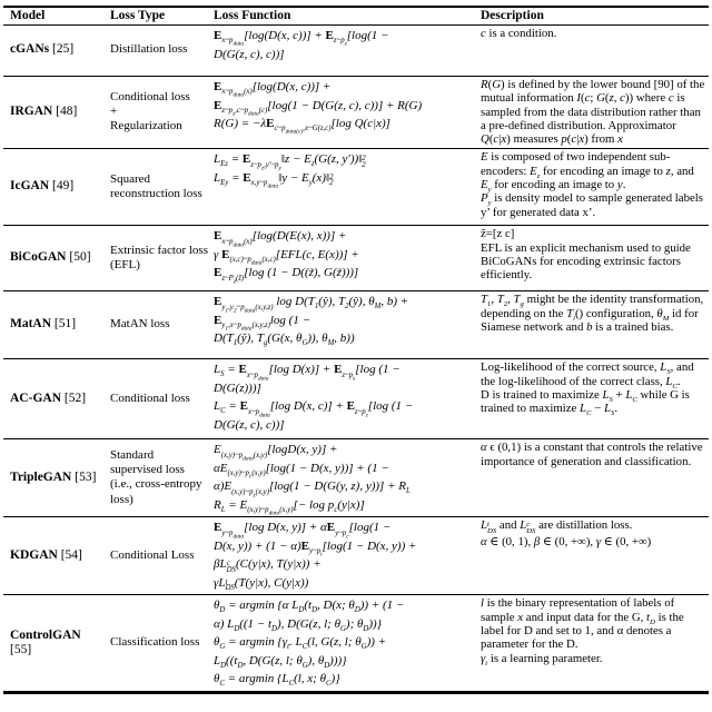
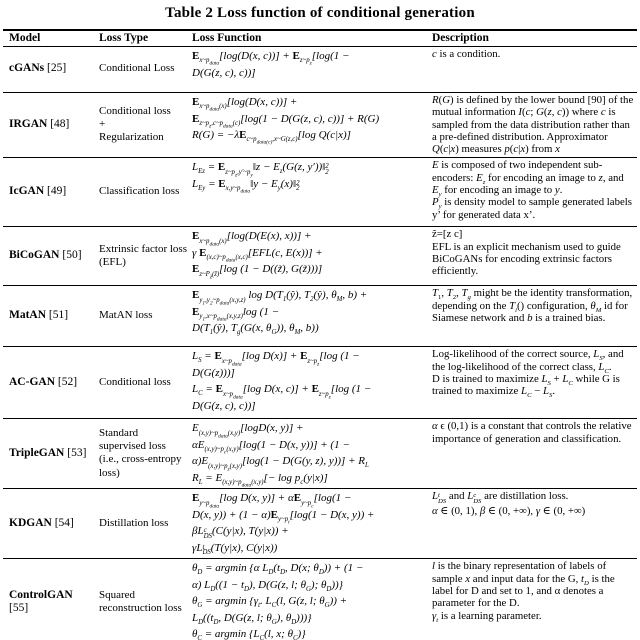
+ Table 2 Loss function of conditional generation
  Model	Loss Type	Loss Function	Description
- cGANs [25]	Distillation loss	E [log(D(x, c))] + E [log(1 −D(G(z, c), c))]	c is a condition.
+ cGANs [25]	Conditional Loss	E [log(D(x, c))] + E [log(1 −D(G(z, c), c))]	c is a condition.
  IRGAN [48]	Conditional loss+Regularization	E [log(D(x, c))] +E [log(1 − D(G(z, c), c))] + R(G)R(G) = −λE [log Q(c|x)]	R(G) is defined by the lower bound [90] of the mutual information I(c; G(z, c)) where c is sampled from the data distribution rather than a pre-defined distribution. Approximator Q(c|x) measures p(c|x) from x
- IcGAN [49]	Squared reconstruction loss	L = E ‖z − E (G(z, y′))‖L = E ‖y − E (x)‖	E is composed of two independent sub-encoders: E for encoding an image to z, and E for encoding an image to y.P is density model to sample generated labels y’ for generated data x’.
+ IcGAN [49]	Classification loss	L = E ‖z − E (G(z, y′))‖L = E ‖y − E (x)‖	E is composed of two independent sub-encoders: E for encoding an image to z, and E for encoding an image to y.P is density model to sample generated labels y’ for generated data x’.
  BiCoGAN [50]	Extrinsic factor loss (EFL)	E [log(D(E(x), x))] +γ E [EFL(c, E(x))] +E [log (1 − D((z̃), G(z̃)))]	z̃=[z c]EFL is an explicit mechanism used to guide BiCoGANs for encoding extrinsic factors efficiently.
  MatAN [51]	MatAN loss	E log D(T (ŷ), T (ŷ), θ , b) +E log (1 −D(T (ŷ), T (G(x, θ )), θ , b))	T , T , T might be the identity transformation, depending on the T () configuration, θ id for Siamese network and b is a trained bias.
  AC-GAN [52]	Conditional loss	L = E [log D(x)] + E [log (1 −D(G(z)))]L = E [log D(x, c)] + E [log (1 −D(G(z, c), c))]	Log-likelihood of the correct source, L , and the log-likelihood of the correct class, L .D is trained to maximize L + L while G is trained to maximize L − L .
  TripleGAN [53]	Standard supervised loss (i.e., cross-entropy loss)	E [logD(x, y)] +αE [log(1 − D(x, y))] + (1 −α)E [log(1 − D(G(y, z), y))] + RR = E [− log p (y|x)]	α ϵ (0,1) is a constant that controls the relative importance of generation and classification.
- KDGAN [54]	Conditional Loss	E [log D(x, y)] + αE [log(1 −D(x, y)) + (1 − α)E [log(1 − D(x, y)) +βL (C(y|x), T(y|x)) +γL (T(y|x), C(y|x))	L and L are distillation loss.α ∈ (0, 1), β ∈ (0, +∞), γ ∈ (0, +∞)
+ KDGAN [54]	Distillation loss	E [log D(x, y)] + αE [log(1 −D(x, y)) + (1 − α)E [log(1 − D(x, y)) +βL (C(y|x), T(y|x)) +γL (T(y|x), C(y|x))	L and L are distillation loss.α ∈ (0, 1), β ∈ (0, +∞), γ ∈ (0, +∞)
- ControlGAN [55]	Classification loss	θ = argmin {α L (t , D(x; θ )) + (1 −α) L ((1 − t ), D(G(z, l; θ ); θ ))}θ = argmin {γ . L (l, G(z, l; θ )) +L ((t , D(G(z, l; θ ), θ )))}θ = argmin {L (l, x; θ )}	l is the binary representation of labels of sample x and input data for the G, t is the label for D and set to 1, and α denotes a parameter for the D.γ is a learning parameter.
+ ControlGAN [55]	Squared reconstruction loss	θ = argmin {α L (t , D(x; θ )) + (1 −α) L ((1 − t ), D(G(z, l; θ ); θ ))}θ = argmin {γ . L (l, G(z, l; θ )) +L ((t , D(G(z, l; θ ), θ )))}θ = argmin {L (l, x; θ )}	l is the binary representation of labels of sample x and input data for the G, t is the label for D and set to 1, and α denotes a parameter for the D.γ is a learning parameter.
